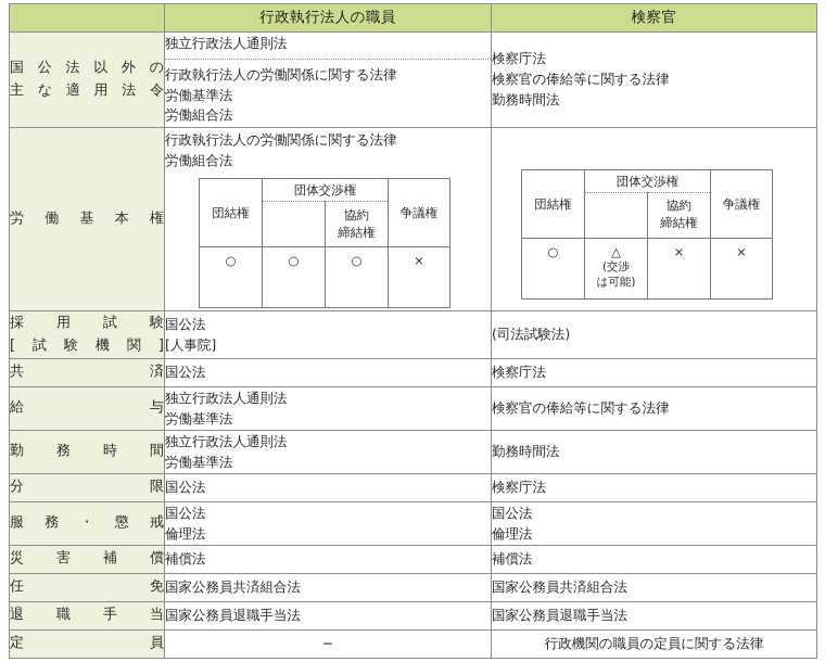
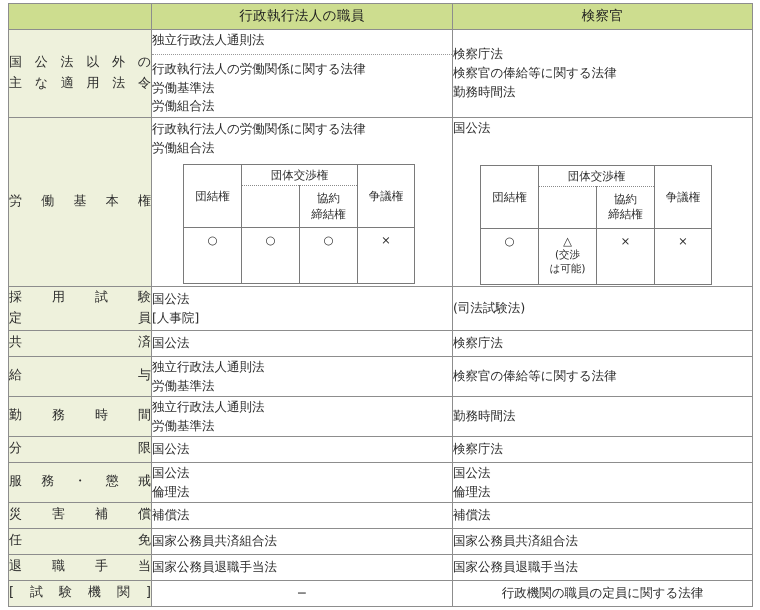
  	行政執行法人の職員	検察官
  国公法以外の 主な適用法令	独立行政法人通則法 行政執行法人の労働関係に関する法律 労働基準法 労働組合法	検察庁法 検察官の俸給等に関する法律 勤務時間法
  労働基本権	行政執行法人の労働関係に関する法律 労働組合法
  団結権	団体交渉権	争議権
  	協約 締結権
  ○	○	○	×
+ 		国公法
  団結権	団体交渉権	争議権
  	協約 締結権
  ○	△ (交渉 は可能)	×	×
- 採用試験 [試験機関]	国公法 [人事院]	(司法試験法)
+ 採用試験 定員	国公法 [人事院]	(司法試験法)
  共済	国公法	検察庁法
  給与	独立行政法人通則法 労働基準法	検察官の俸給等に関する法律
  勤務時間	独立行政法人通則法 労働基準法	勤務時間法
  分限	国公法	検察庁法
  服務・懲戒	国公法 倫理法	国公法 倫理法
  災害補償	補償法	補償法
  任免	国家公務員共済組合法	国家公務員共済組合法
  退職手当	国家公務員退職手当法	国家公務員退職手当法
- 定員	−	行政機関の職員の定員に関する法律
+ [試験機関]	−	行政機関の職員の定員に関する法律
